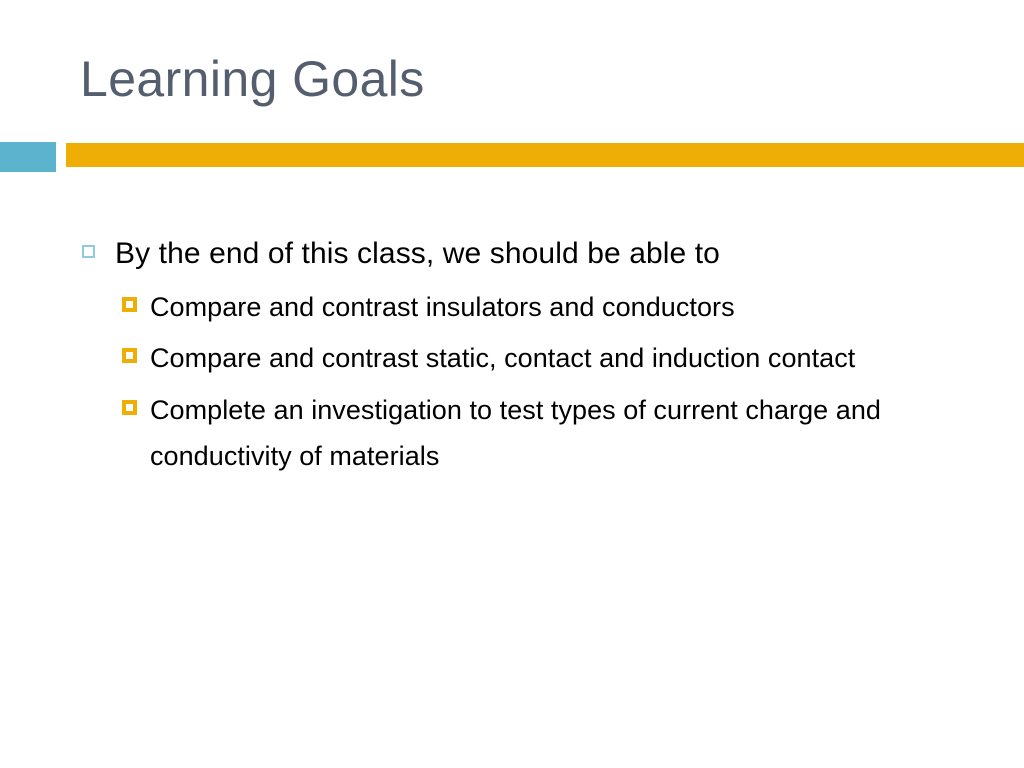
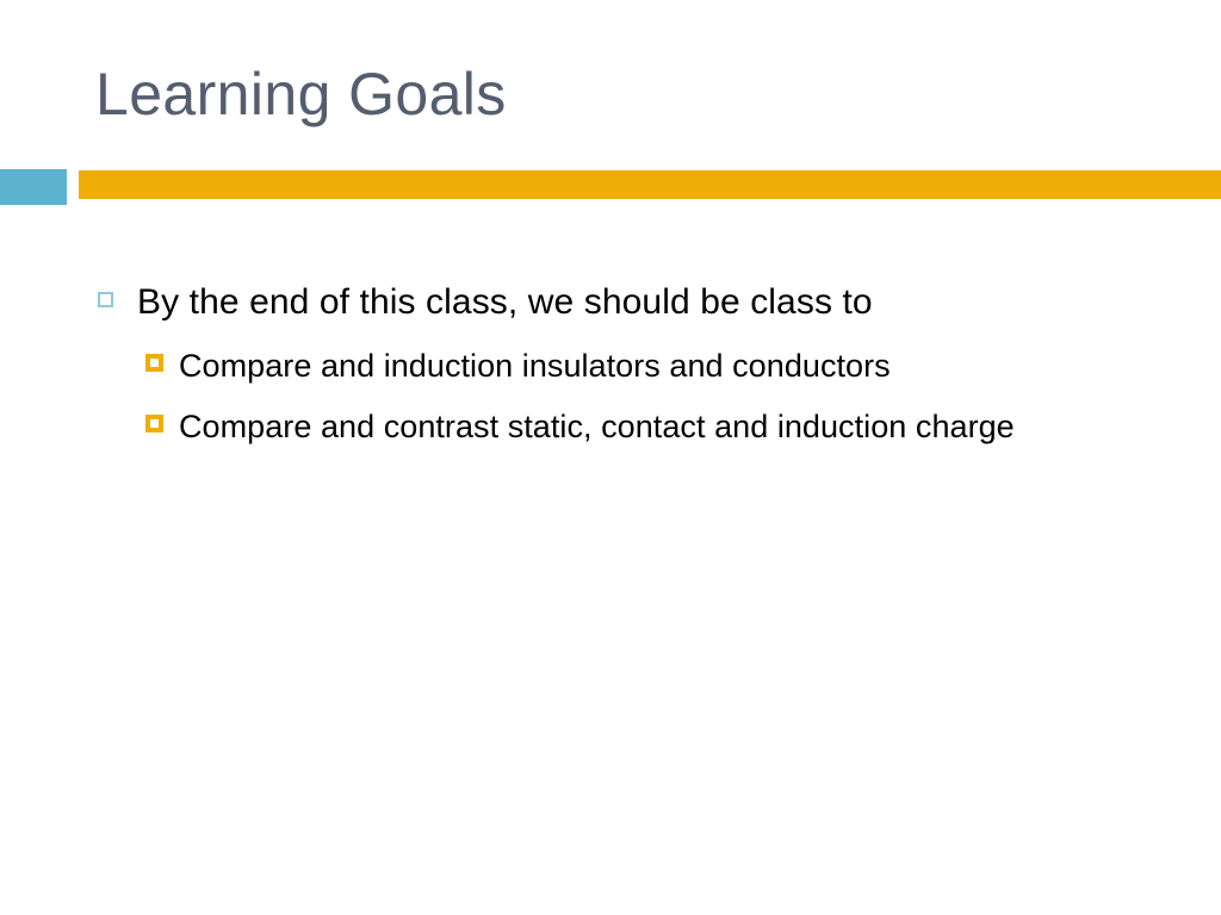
  Learning Goals
- By the end of this class, we should be able to
+ By the end of this class, we should be class to
- Compare and contrast insulators and conductors
+ Compare and induction insulators and conductors
- Compare and contrast static, contact and induction contact
+ Compare and contrast static, contact and induction charge
- Complete an investigation to test types of current charge and conductivity of materials
